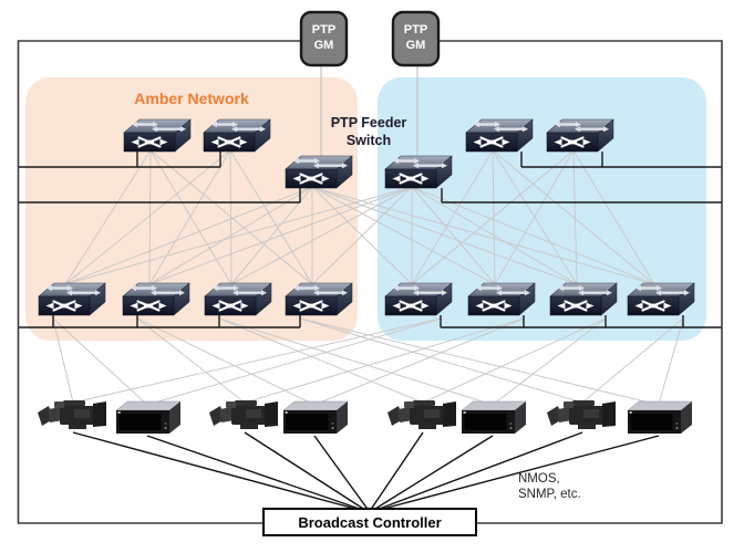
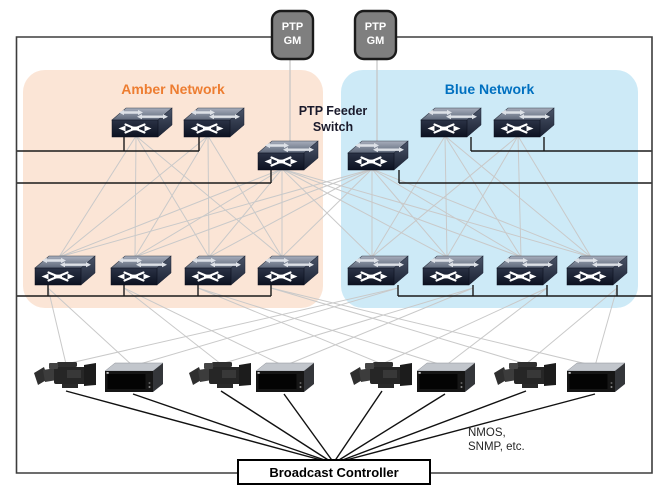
  PTP
  GM
  PTP
  GM
  Amber Network
+ Blue Network
  PTP Feeder
  Switch
  Broadcast Controller
  NMOS,
  SNMP, etc.
